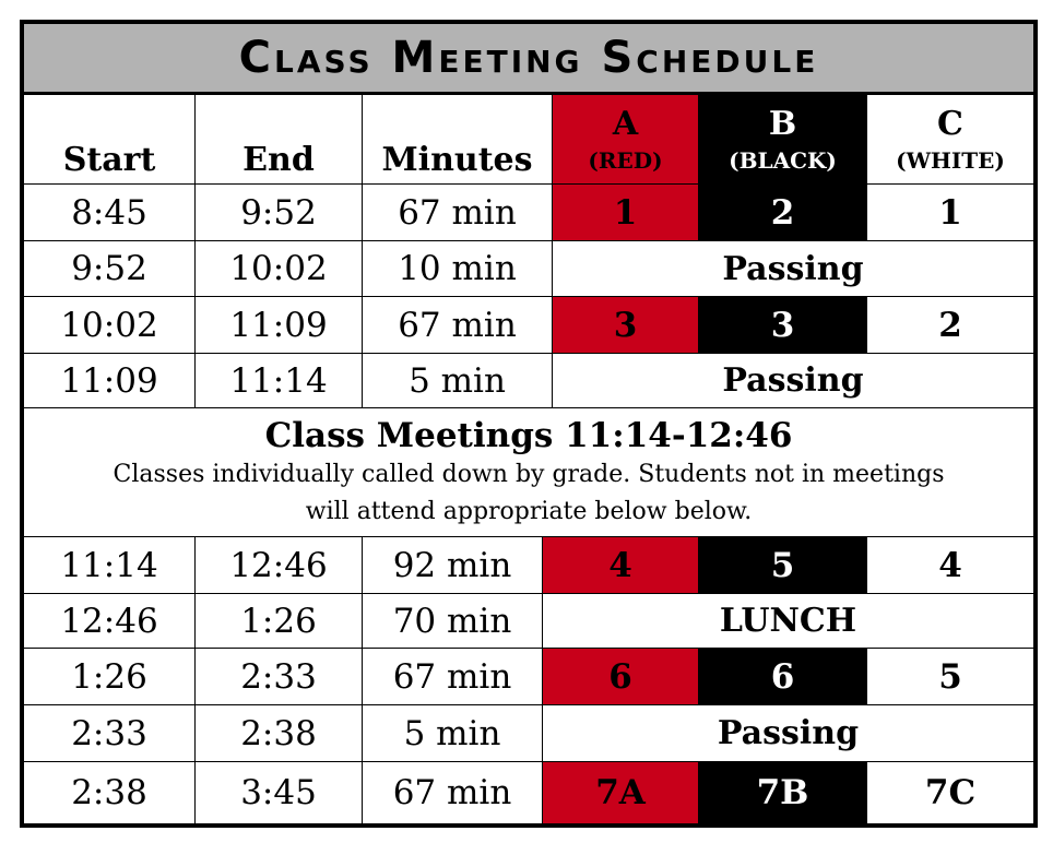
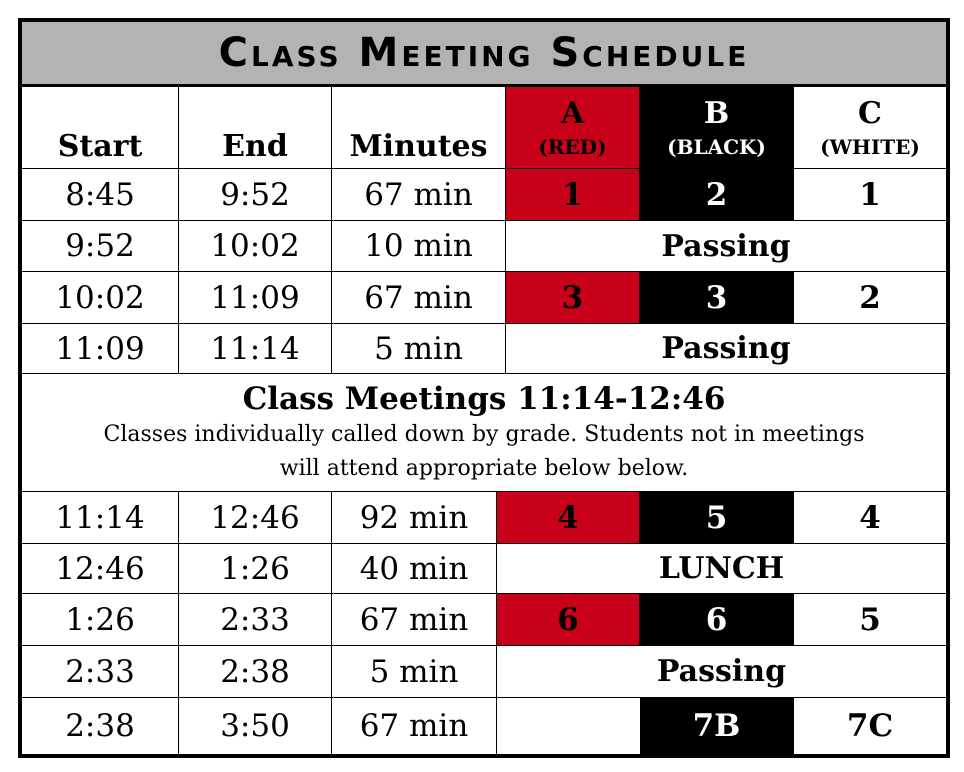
  Class Meeting Schedule
  Start
  End
  Minutes
  A
  (RED)
  B
  (BLACK)
  C
  (WHITE)
  8:45
  9:52
  67 min
  1
  2
  1
  9:52
  10:02
  10 min
  Passing
  10:02
  11:09
  67 min
  3
  3
  2
  11:09
  11:14
  5 min
  Passing
  Class Meetings 11:14-12:46
  Classes individually called down by grade. Students not in meetings
  will attend appropriate below below.
  11:14
  12:46
  92 min
  4
  5
  4
  12:46
  1:26
- 70 min
+ 40 min
  LUNCH
  1:26
  2:33
  67 min
  6
  6
  5
  2:33
  2:38
  5 min
  Passing
  2:38
- 3:45
+ 3:50
  67 min
- 7A
  7B
  7C
